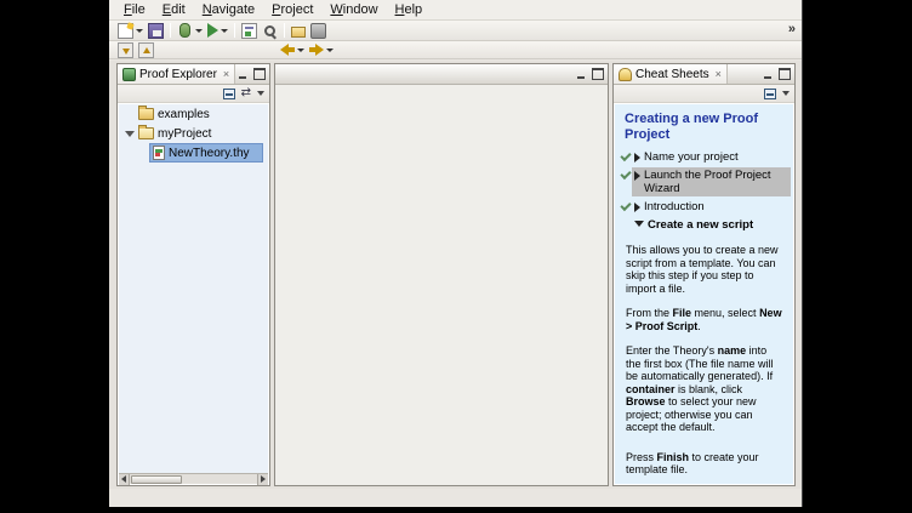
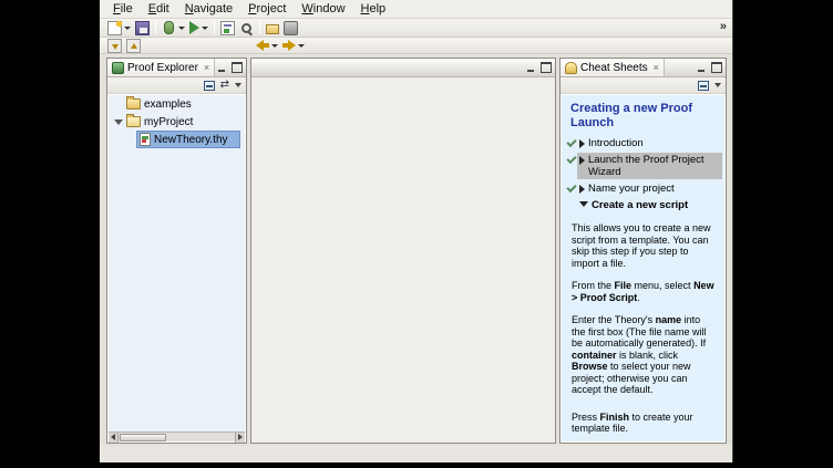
  File
  Edit
  Navigate
  Project
  Window
  Help
  »
  Proof Explorer
  ×
  ⇄
  examples
  myProject
  NewTheory.thy
  Cheat Sheets
  ×
- Creating a new Proof Project
+ Creating a new Proof Launch
- Name your project
+ Introduction
  Launch the Proof Project Wizard
- Introduction
+ Name your project
  Create a new script
  This allows you to create a new script from a template. You can skip this step if you step to import a file.
  From the File menu, select New > Proof Script.
  Enter the Theory's name into the first box (The file name will be automatically generated). If container is blank, click Browse to select your new project; otherwise you can accept the default.
  Press Finish to create your template file.
